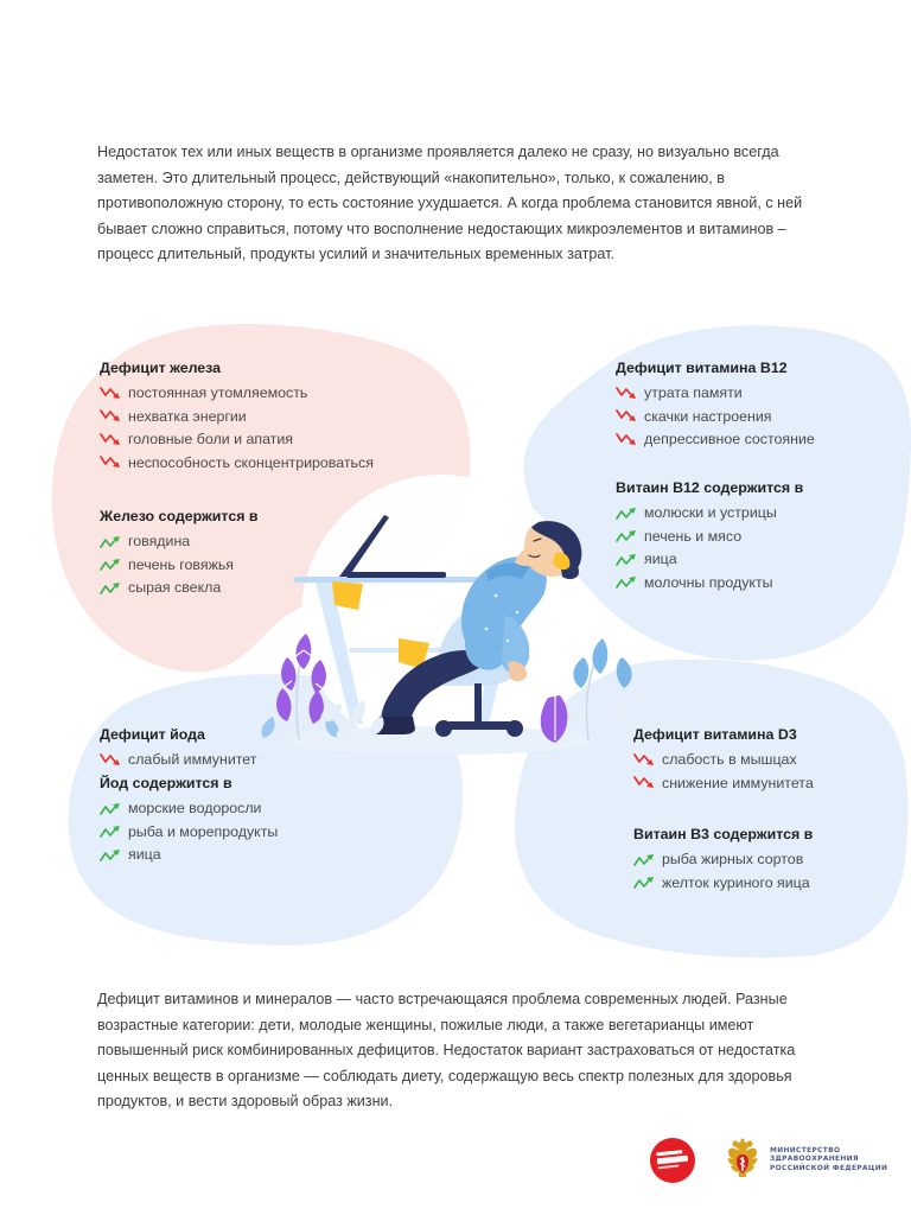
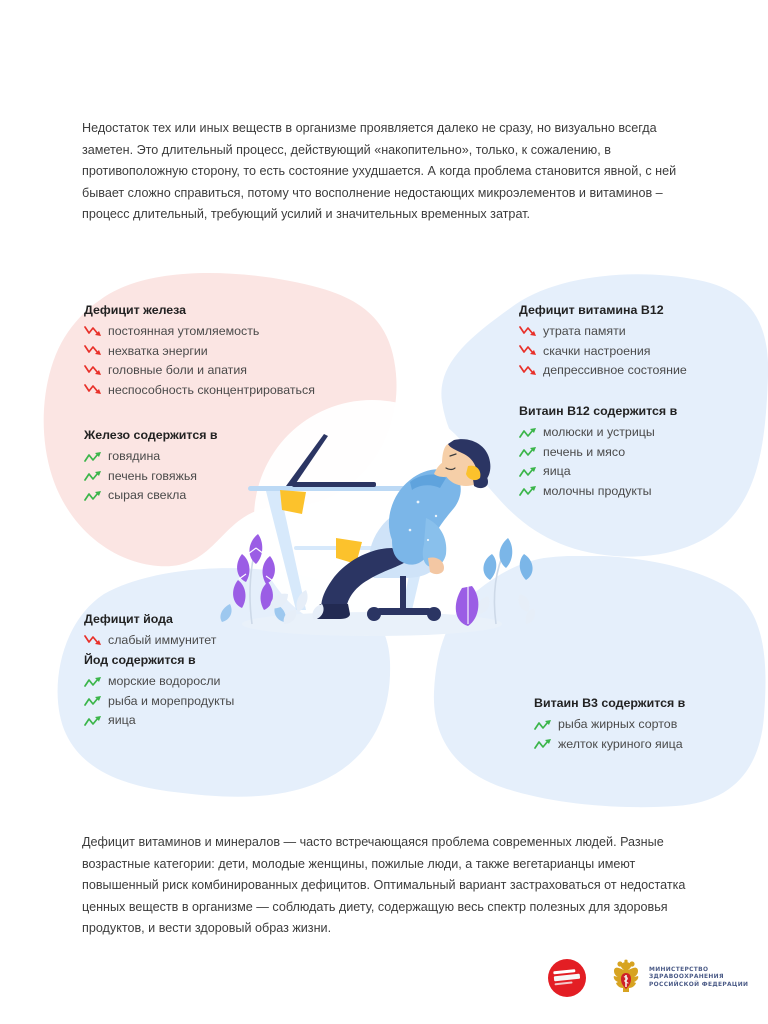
- Недостаток тех или иных веществ в организме проявляется далеко не сразу, но визуально всегда заметен. Это длительный процесс, действующий «накопительно», только, к сожалению, в противоположную сторону, то есть состояние ухудшается. А когда проблема становится явной, с ней бывает сложно справиться, потому что восполнение недостающих микроэлементов и витаминов – процесс длительный, продукты усилий и значительных временных затрат.
+ Недостаток тех или иных веществ в организме проявляется далеко не сразу, но визуально всегда заметен. Это длительный процесс, действующий «накопительно», только, к сожалению, в противоположную сторону, то есть состояние ухудшается. А когда проблема становится явной, с ней бывает сложно справиться, потому что восполнение недостающих микроэлементов и витаминов – процесс длительный, требующий усилий и значительных временных затрат.
  Дефицит железа
  постоянная утомляемость
  нехватка энергии
  головные боли и апатия
  неспособность сконцентрироваться
  Железо содержится в
  говядина
  печень говяжья
  сырая свекла
  Дефицит витамина B12
  утрата памяти
  скачки настроения
  депрессивное состояние
  Витаин B12 содержится в
  молюски и устрицы
  печень и мясо
  яица
  молочны продукты
  Дефицит йода
  слабый иммунитет
  Йод содержится в
  морские водоросли
  рыба и морепродукты
  яица
- Дефицит витамина D3
- слабость в мышцах
- снижение иммунитета
  Витаин B3 содержится в
  рыба жирных сортов
  желток куриного яица
- Дефицит витаминов и минералов — часто встречающаяся проблема современных людей. Разные возрастные категории: дети, молодые женщины, пожилые люди, а также вегетарианцы имеют повышенный риск комбинированных дефицитов. Недостаток вариант застраховаться от недостатка ценных веществ в организме — соблюдать диету, содержащую весь спектр полезных для здоровья продуктов, и вести здоровый образ жизни.
+ Дефицит витаминов и минералов — часто встречающаяся проблема современных людей. Разные возрастные категории: дети, молодые женщины, пожилые люди, а также вегетарианцы имеют повышенный риск комбинированных дефицитов. Оптимальный вариант застраховаться от недостатка ценных веществ в организме — соблюдать диету, содержащую весь спектр полезных для здоровья продуктов, и вести здоровый образ жизни.
